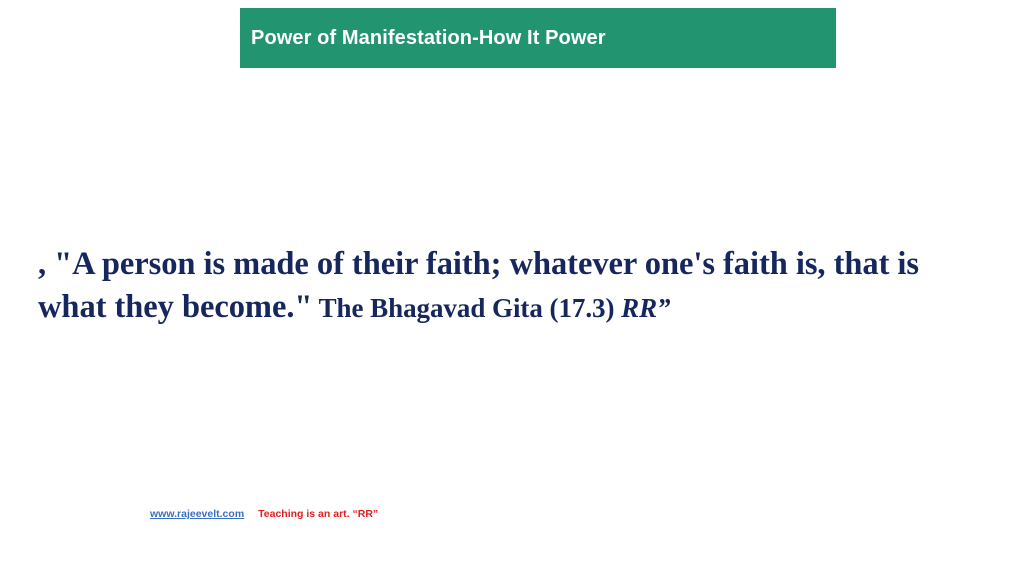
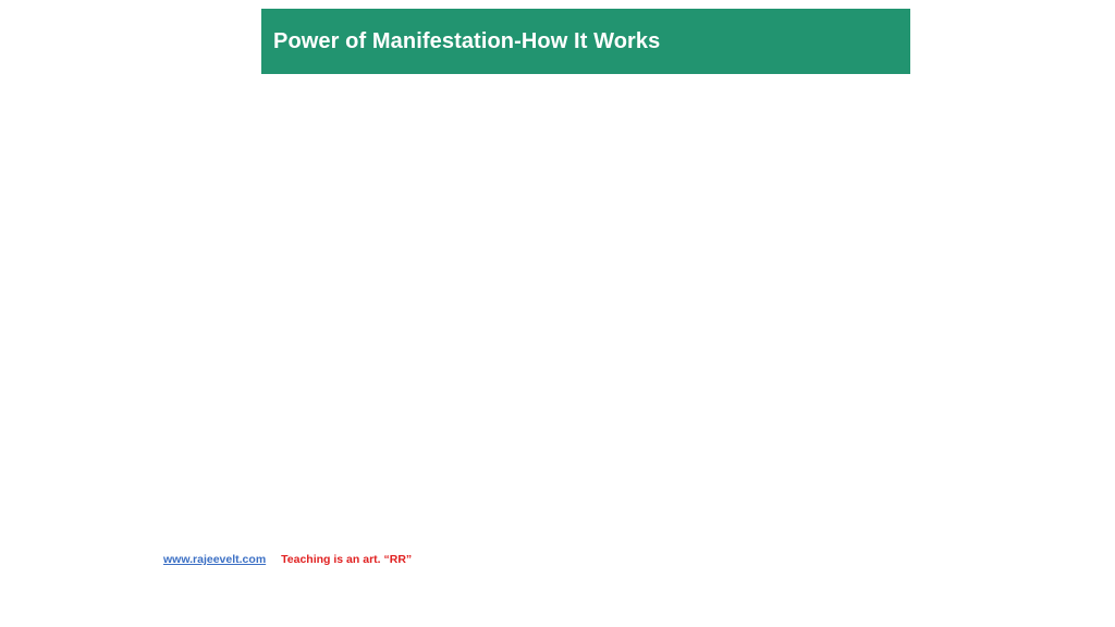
- Power of Manifestation-How It Power
+ Power of Manifestation-How It Works
- , "A person is made of their faith; whatever one's faith is, that is what they become." The Bhagavad Gita (17.3) RR”
  www.rajeevelt.com
  Teaching is an art. “RR”
